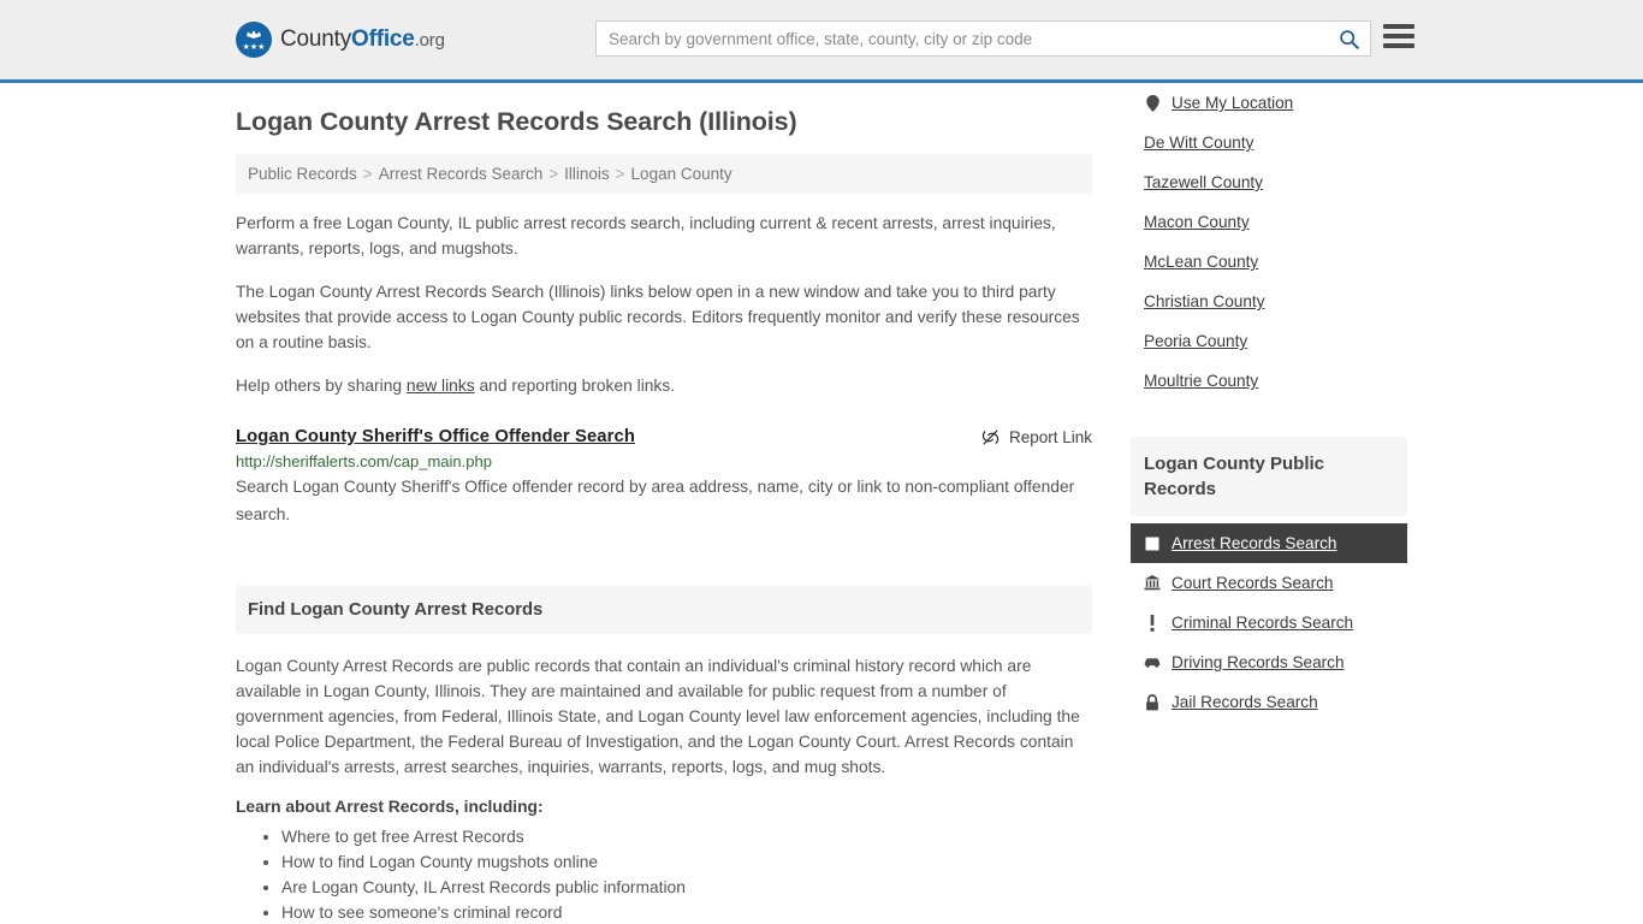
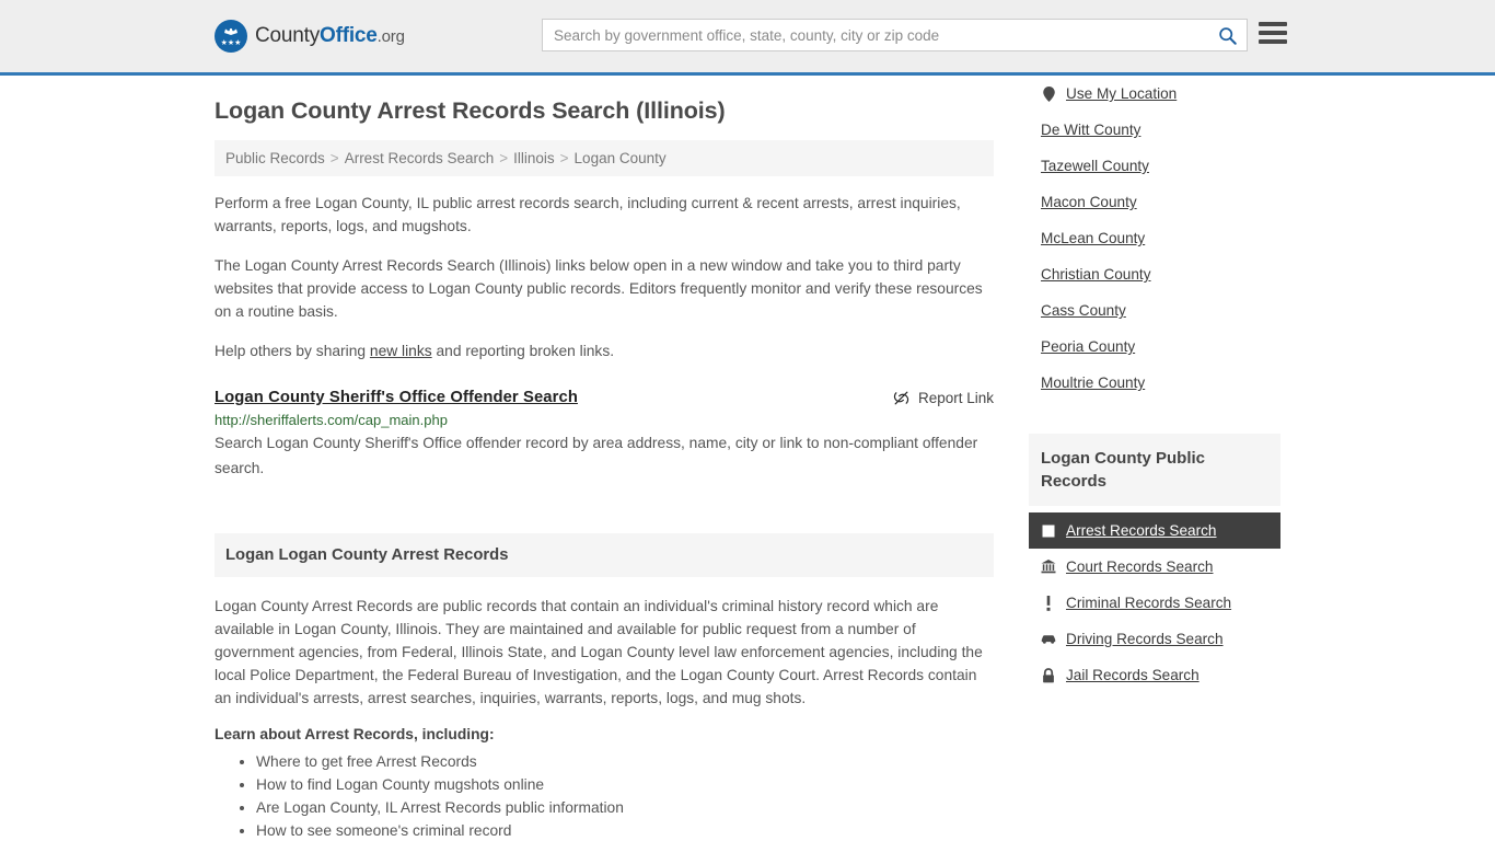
  CountyOffice.org
  Search by government office, state, county, city or zip code
  Logan County Arrest Records Search (Illinois)
  Public Records > Arrest Records Search > Illinois > Logan County
  Perform a free Logan County, IL public arrest records search, including current & recent arrests, arrest inquiries, warrants, reports, logs, and mugshots.
  The Logan County Arrest Records Search (Illinois) links below open in a new window and take you to third party websites that provide access to Logan County public records. Editors frequently monitor and verify these resources on a routine basis.
  Help others by sharing new links and reporting broken links.
  Logan County Sheriff's Office Offender Search
  Report Link
  http://sheriffalerts.com/cap_main.php
  Search Logan County Sheriff's Office offender record by area address, name, city or link to non-compliant offender search.
- Find Logan County Arrest Records
+ Logan Logan County Arrest Records
  Logan County Arrest Records are public records that contain an individual's criminal history record which are available in Logan County, Illinois. They are maintained and available for public request from a number of government agencies, from Federal, Illinois State, and Logan County level law enforcement agencies, including the local Police Department, the Federal Bureau of Investigation, and the Logan County Court. Arrest Records contain an individual's arrests, arrest searches, inquiries, warrants, reports, logs, and mug shots.
  Learn about Arrest Records, including:
  Where to get free Arrest Records
  How to find Logan County mugshots online
  Are Logan County, IL Arrest Records public information
  How to see someone's criminal record
  Use My Location
  De Witt County
  Tazewell County
  Macon County
  McLean County
  Christian County
+ Cass County
  Peoria County
  Moultrie County
  Logan County Public Records
  Arrest Records Search
  Court Records Search
  Criminal Records Search
  Driving Records Search
  Jail Records Search
